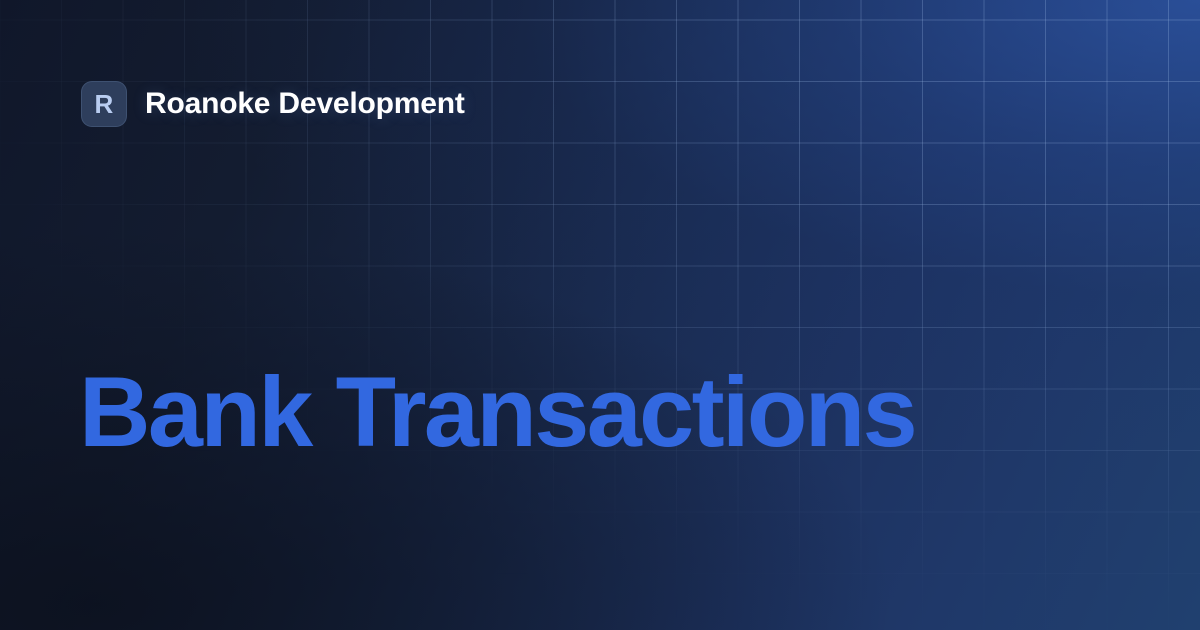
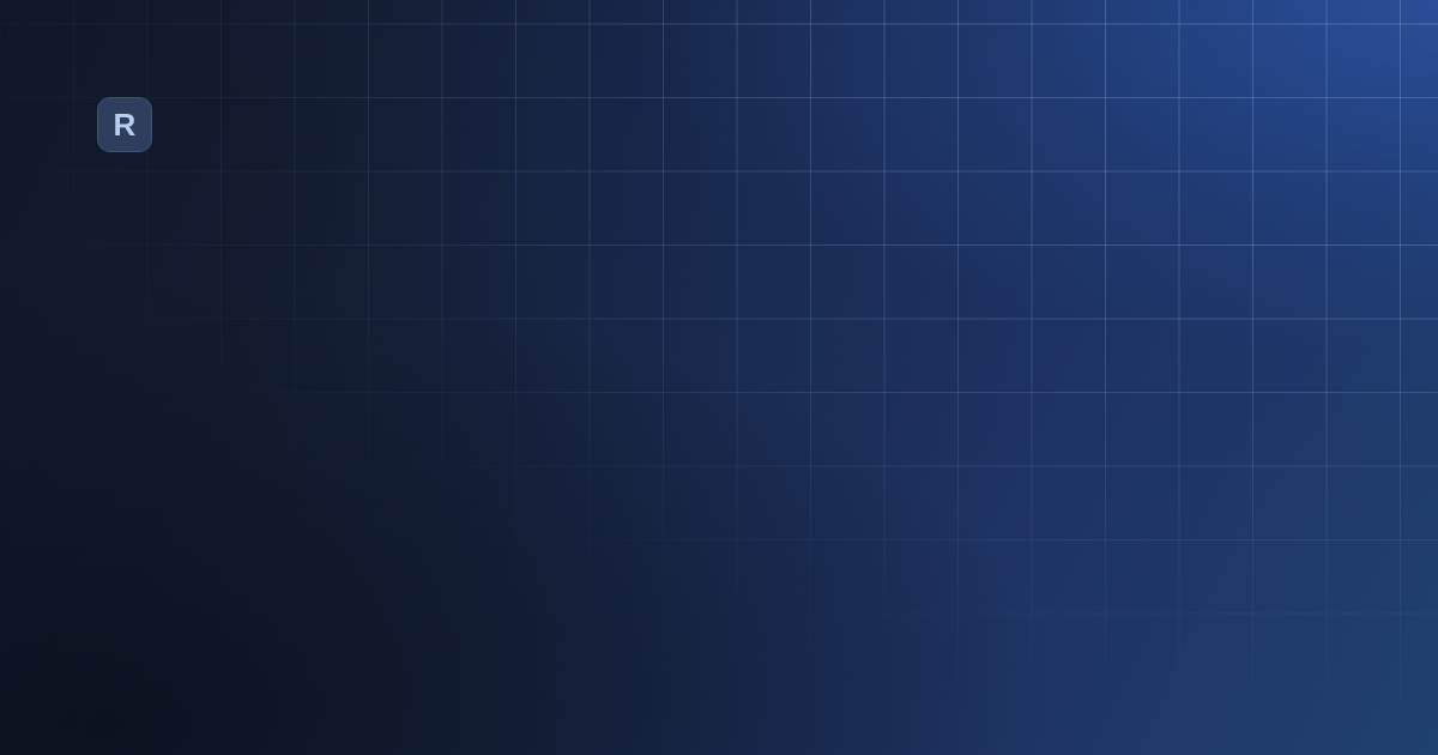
  R
- Roanoke Development
- Bank Transactions
